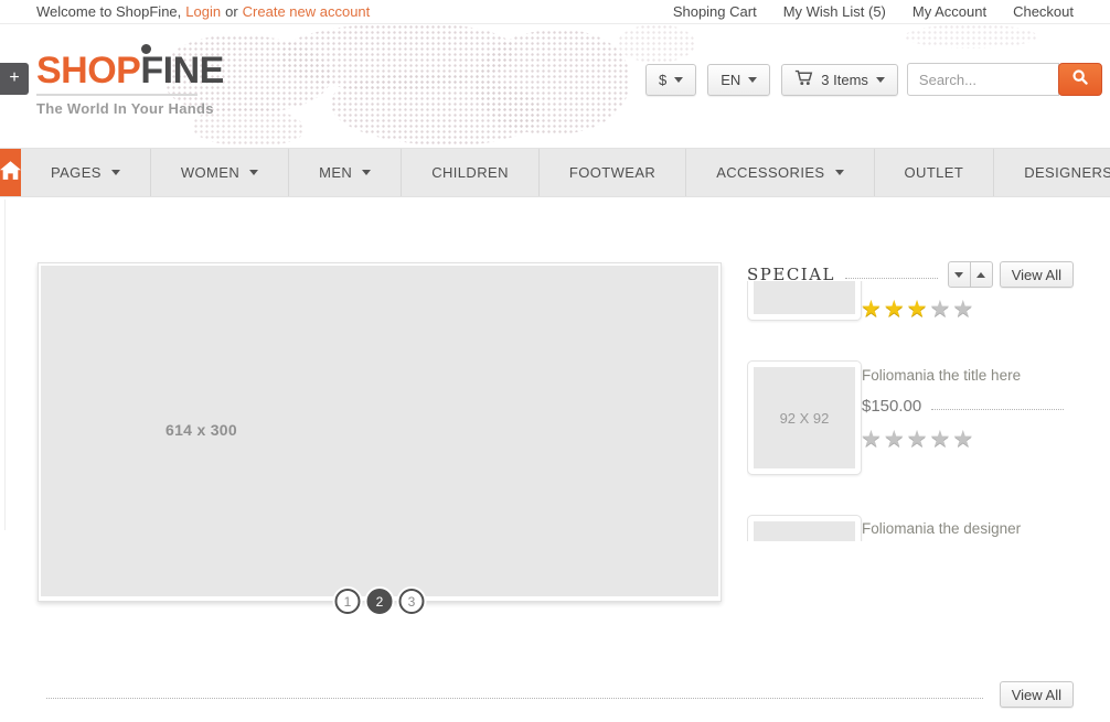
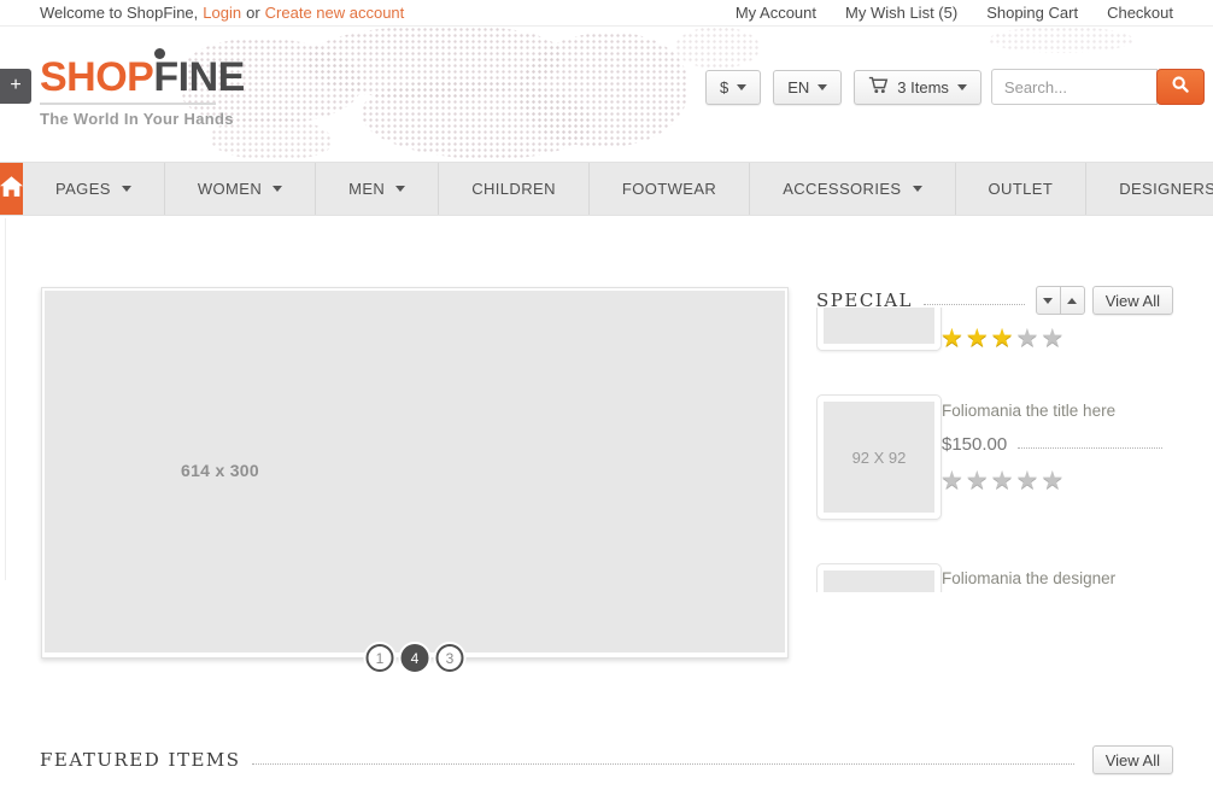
  Welcome to ShopFine,
  Login
  or
  Create new account
- Shoping Cart
+ My Account
  My Wish List (5)
- My Account
+ Shoping Cart
  Checkout
  +
  SHOPFINE
  The World In Your Hands
  $
  EN
  3 Items
  Search...
  PAGES
  WOMEN
  MEN
  CHILDREN
  FOOTWEAR
  ACCESSORIES
  OUTLET
  DESIGNERS
  614 x 300
  1
- 2
+ 4
  3
  SPECIAL
  View All
  ★★★★★
  92 X 92
  Foliomania the title here
  $150.00
  ★★★★★
  Foliomania the designer
+ FEATURED ITEMS
  View All
